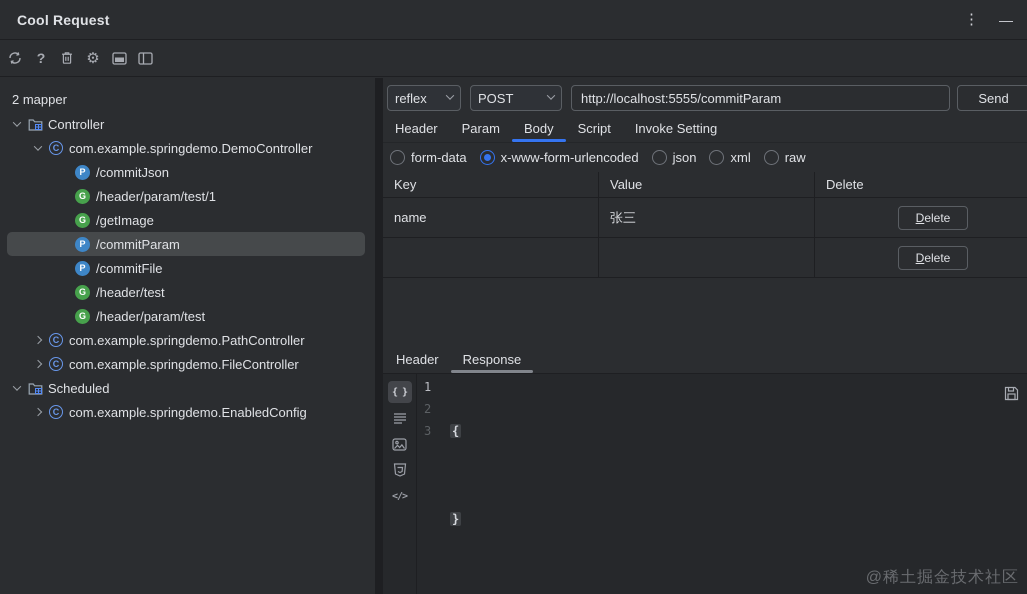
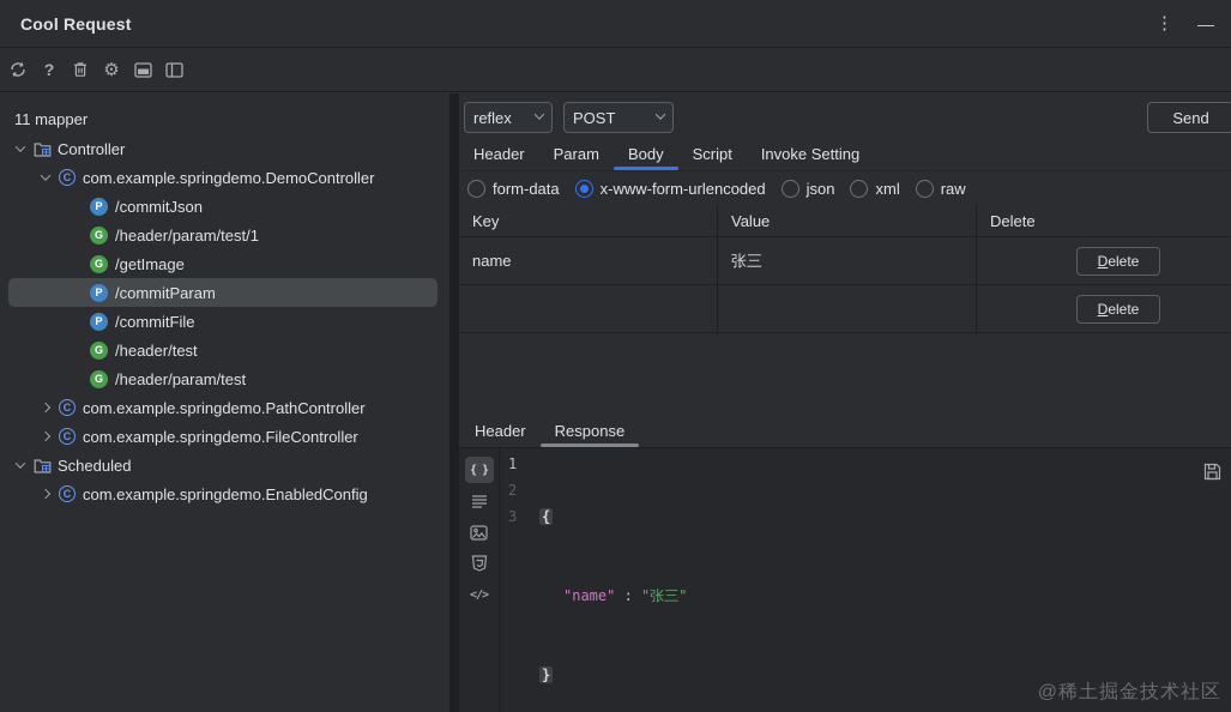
  Cool Request
  ⋮
  —
  ?
  ⚙
- 2 mapper
+ 11 mapper
  Controller
  C
  com.example.springdemo.DemoController
  P
  /commitJson
  G
  /header/param/test/1
  G
  /getImage
  P
  /commitParam
  P
  /commitFile
  G
  /header/test
  G
  /header/param/test
  C
  com.example.springdemo.PathController
  C
  com.example.springdemo.FileController
  Scheduled
  C
  com.example.springdemo.EnabledConfig
  reflex
  POST
- http://localhost:5555/commitParam
  Send
  Header
  Param
  Body
  Script
  Invoke Setting
  form-data
  x-www-form-urlencoded
  json
  xml
  raw
  Key
  Value
  Delete
  name
  张三
  Delete
  Delete
  Header
  Response
  { }
  </>
  1
  2
  3
  {
+ "name" : "张三"
  }
  @稀土掘金技术社区
